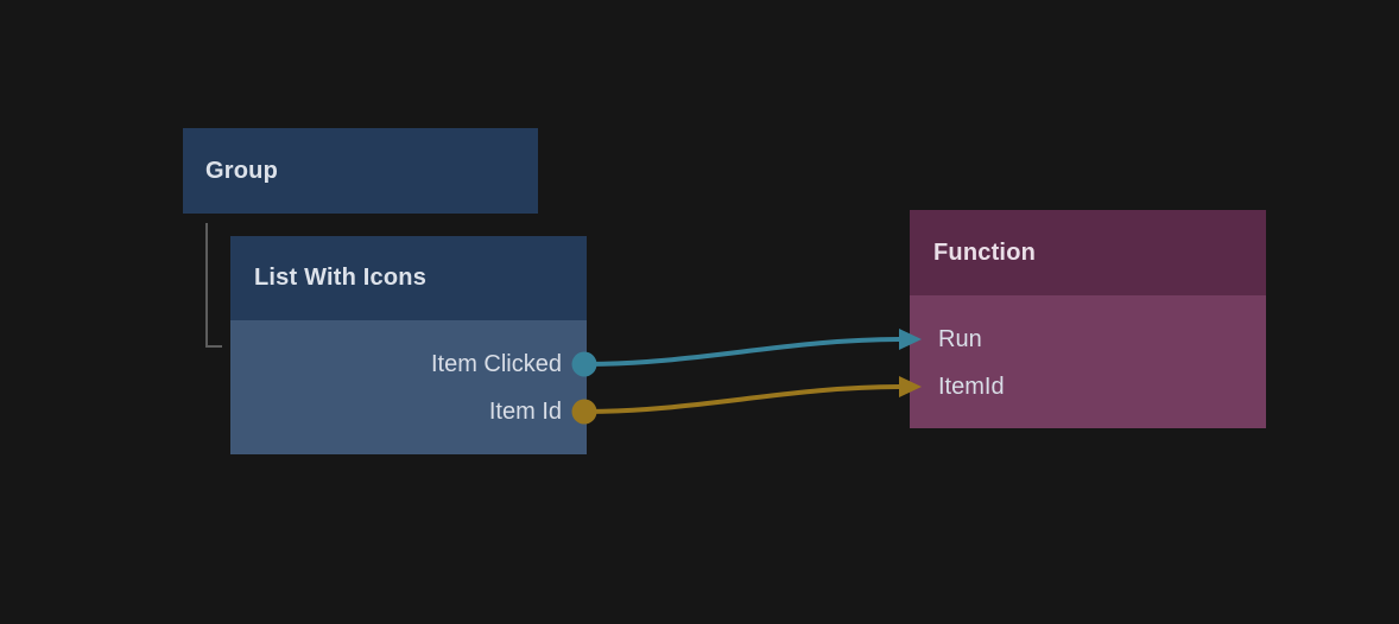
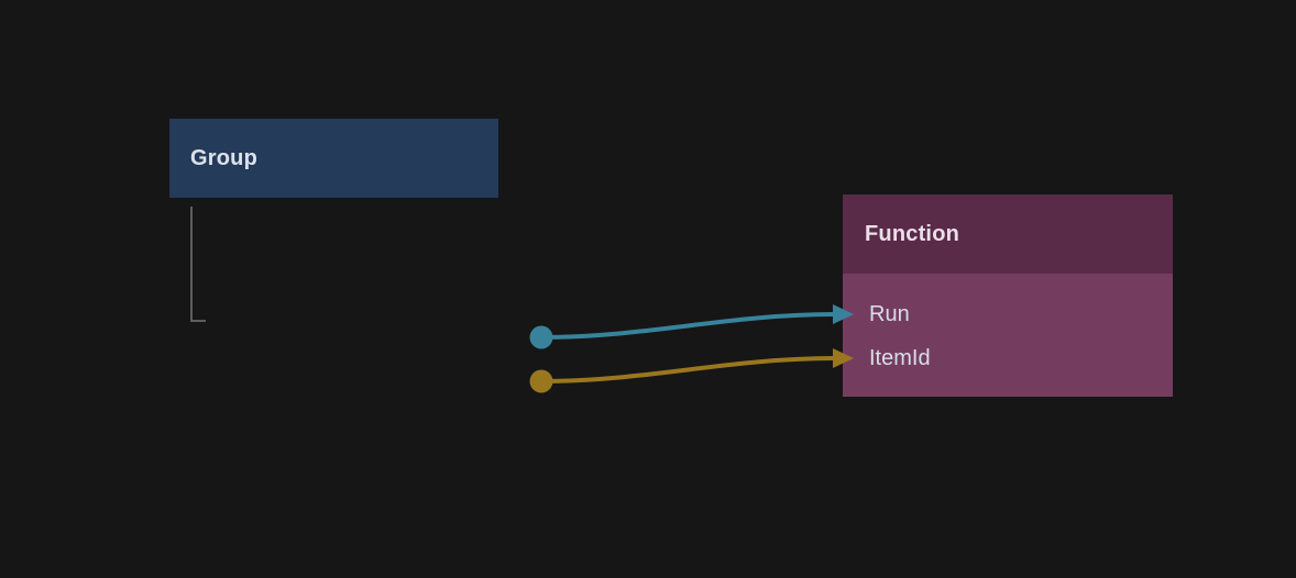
  Group
- List With Icons
- Item Clicked
- Item Id
  Function
  Run
  ItemId
